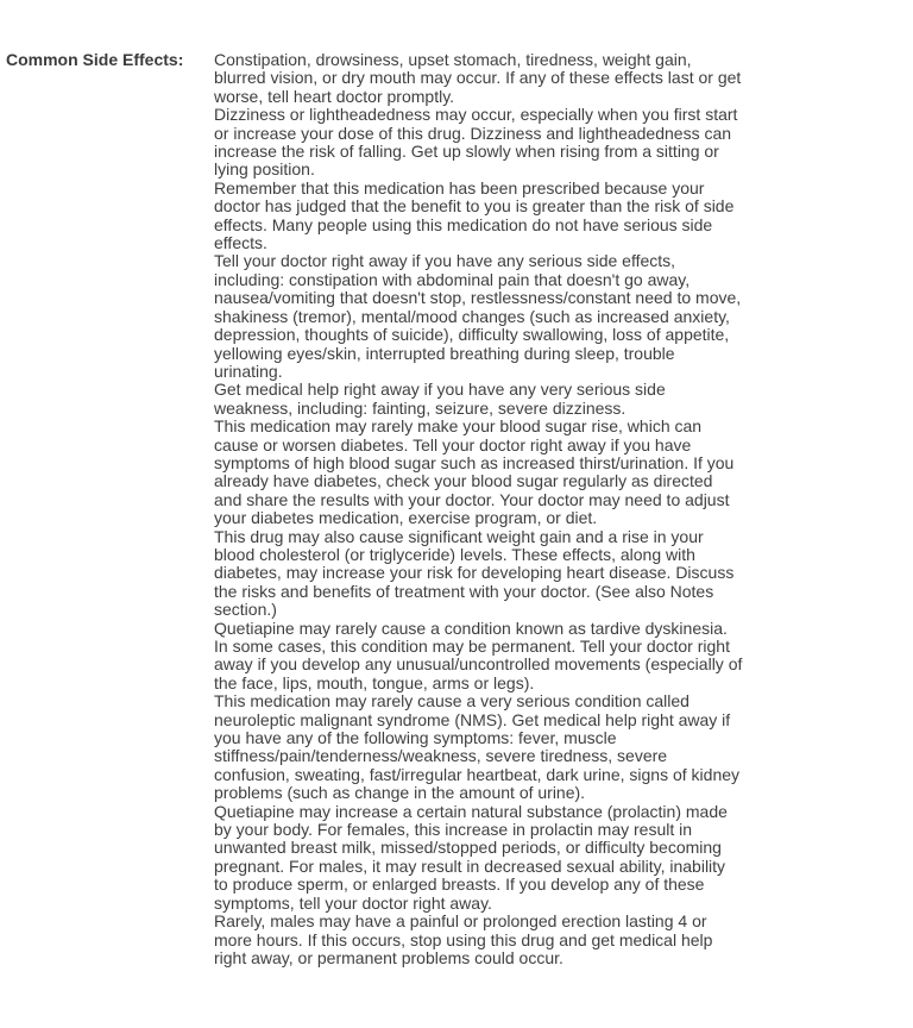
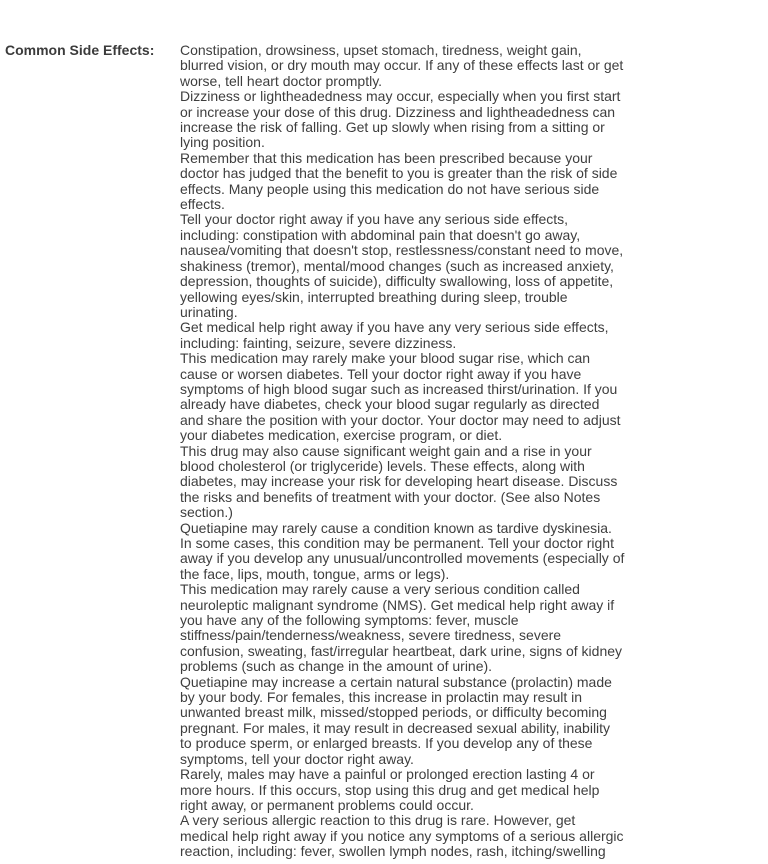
  Common Side Effects:
  Constipation, drowsiness, upset stomach, tiredness, weight gain, blurred vision, or dry mouth may occur. If any of these effects last or get worse, tell heart doctor promptly.
  Dizziness or lightheadedness may occur, especially when you first start or increase your dose of this drug. Dizziness and lightheadedness can increase the risk of falling. Get up slowly when rising from a sitting or lying position.
  Remember that this medication has been prescribed because your doctor has judged that the benefit to you is greater than the risk of side effects. Many people using this medication do not have serious side effects.
  Tell your doctor right away if you have any serious side effects, including: constipation with abdominal pain that doesn't go away, nausea/vomiting that doesn't stop, restlessness/constant need to move, shakiness (tremor), mental/mood changes (such as increased anxiety, depression, thoughts of suicide), difficulty swallowing, loss of appetite, yellowing eyes/skin, interrupted breathing during sleep, trouble urinating.
- Get medical help right away if you have any very serious side weakness, including: fainting, seizure, severe dizziness.
+ Get medical help right away if you have any very serious side effects, including: fainting, seizure, severe dizziness.
- This medication may rarely make your blood sugar rise, which can cause or worsen diabetes. Tell your doctor right away if you have symptoms of high blood sugar such as increased thirst/urination. If you already have diabetes, check your blood sugar regularly as directed and share the results with your doctor. Your doctor may need to adjust your diabetes medication, exercise program, or diet.
+ This medication may rarely make your blood sugar rise, which can cause or worsen diabetes. Tell your doctor right away if you have symptoms of high blood sugar such as increased thirst/urination. If you already have diabetes, check your blood sugar regularly as directed and share the position with your doctor. Your doctor may need to adjust your diabetes medication, exercise program, or diet.
  This drug may also cause significant weight gain and a rise in your blood cholesterol (or triglyceride) levels. These effects, along with diabetes, may increase your risk for developing heart disease. Discuss the risks and benefits of treatment with your doctor. (See also Notes section.)
  Quetiapine may rarely cause a condition known as tardive dyskinesia. In some cases, this condition may be permanent. Tell your doctor right away if you develop any unusual/uncontrolled movements (especially of the face, lips, mouth, tongue, arms or legs).
  This medication may rarely cause a very serious condition called neuroleptic malignant syndrome (NMS). Get medical help right away if you have any of the following symptoms: fever, muscle stiffness/pain/tenderness/weakness, severe tiredness, severe confusion, sweating, fast/irregular heartbeat, dark urine, signs of kidney problems (such as change in the amount of urine).
  Quetiapine may increase a certain natural substance (prolactin) made by your body. For females, this increase in prolactin may result in unwanted breast milk, missed/stopped periods, or difficulty becoming pregnant. For males, it may result in decreased sexual ability, inability to produce sperm, or enlarged breasts. If you develop any of these symptoms, tell your doctor right away.
  Rarely, males may have a painful or prolonged erection lasting 4 or more hours. If this occurs, stop using this drug and get medical help right away, or permanent problems could occur.
+ A very serious allergic reaction to this drug is rare. However, get medical help right away if you notice any symptoms of a serious allergic reaction, including: fever, swollen lymph nodes, rash, itching/swelling
